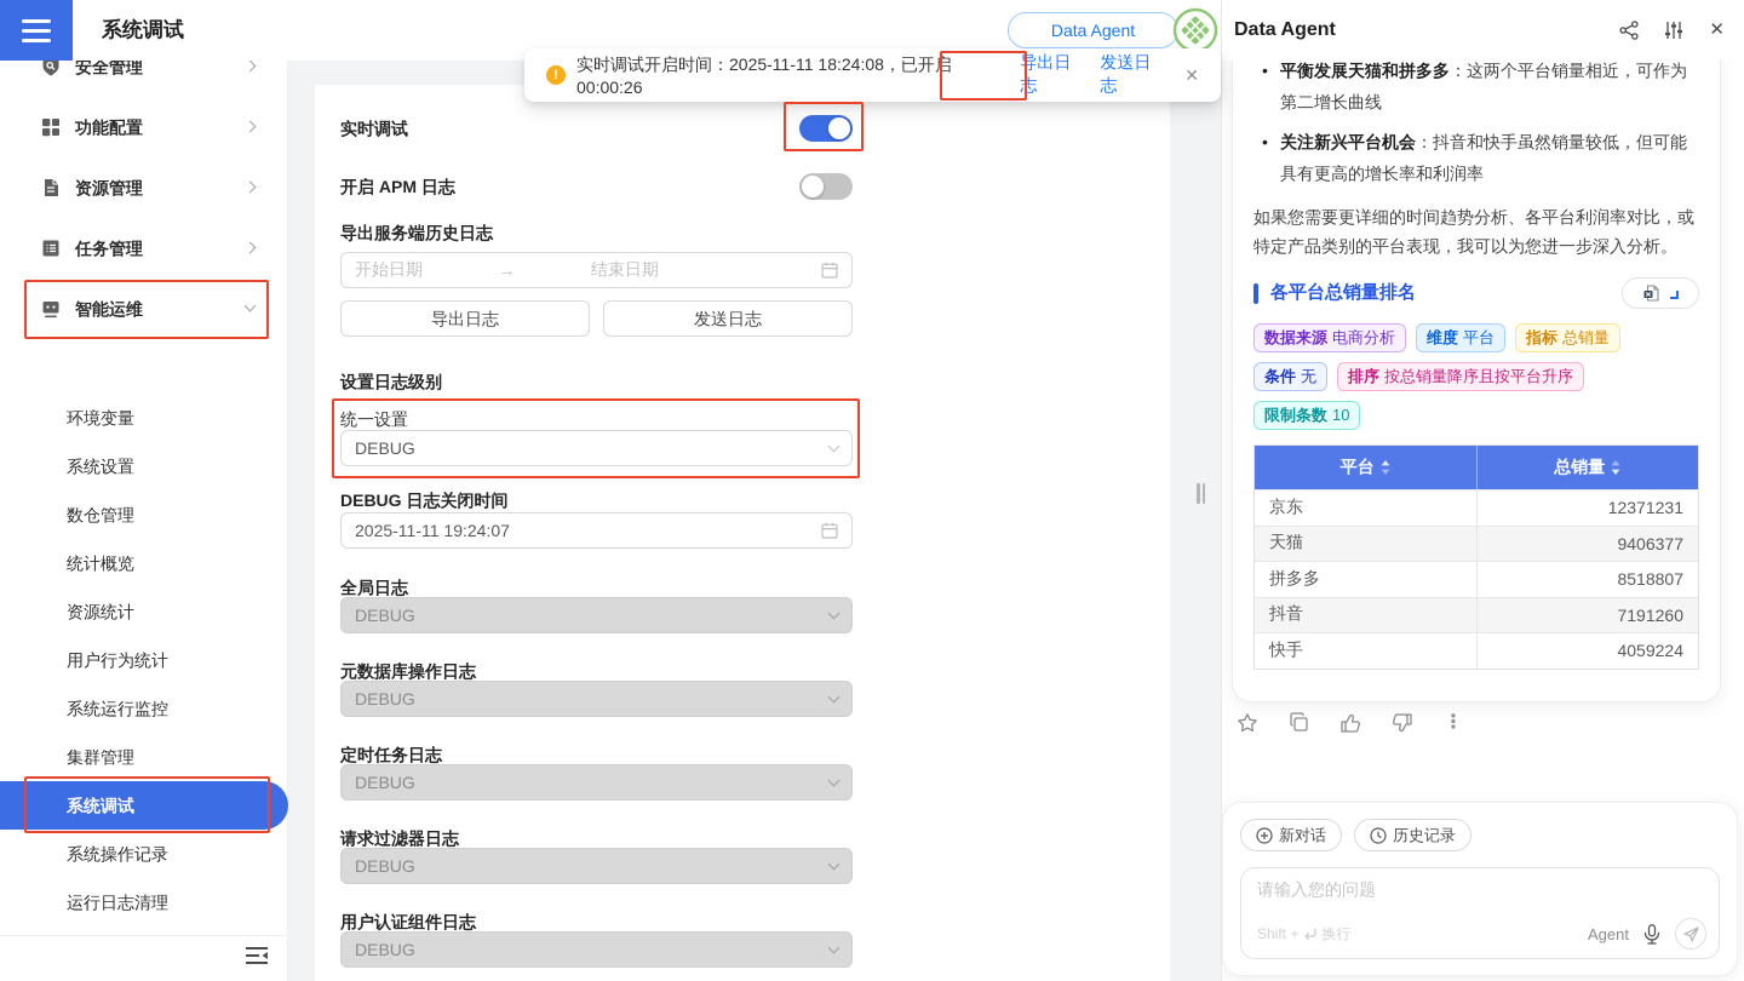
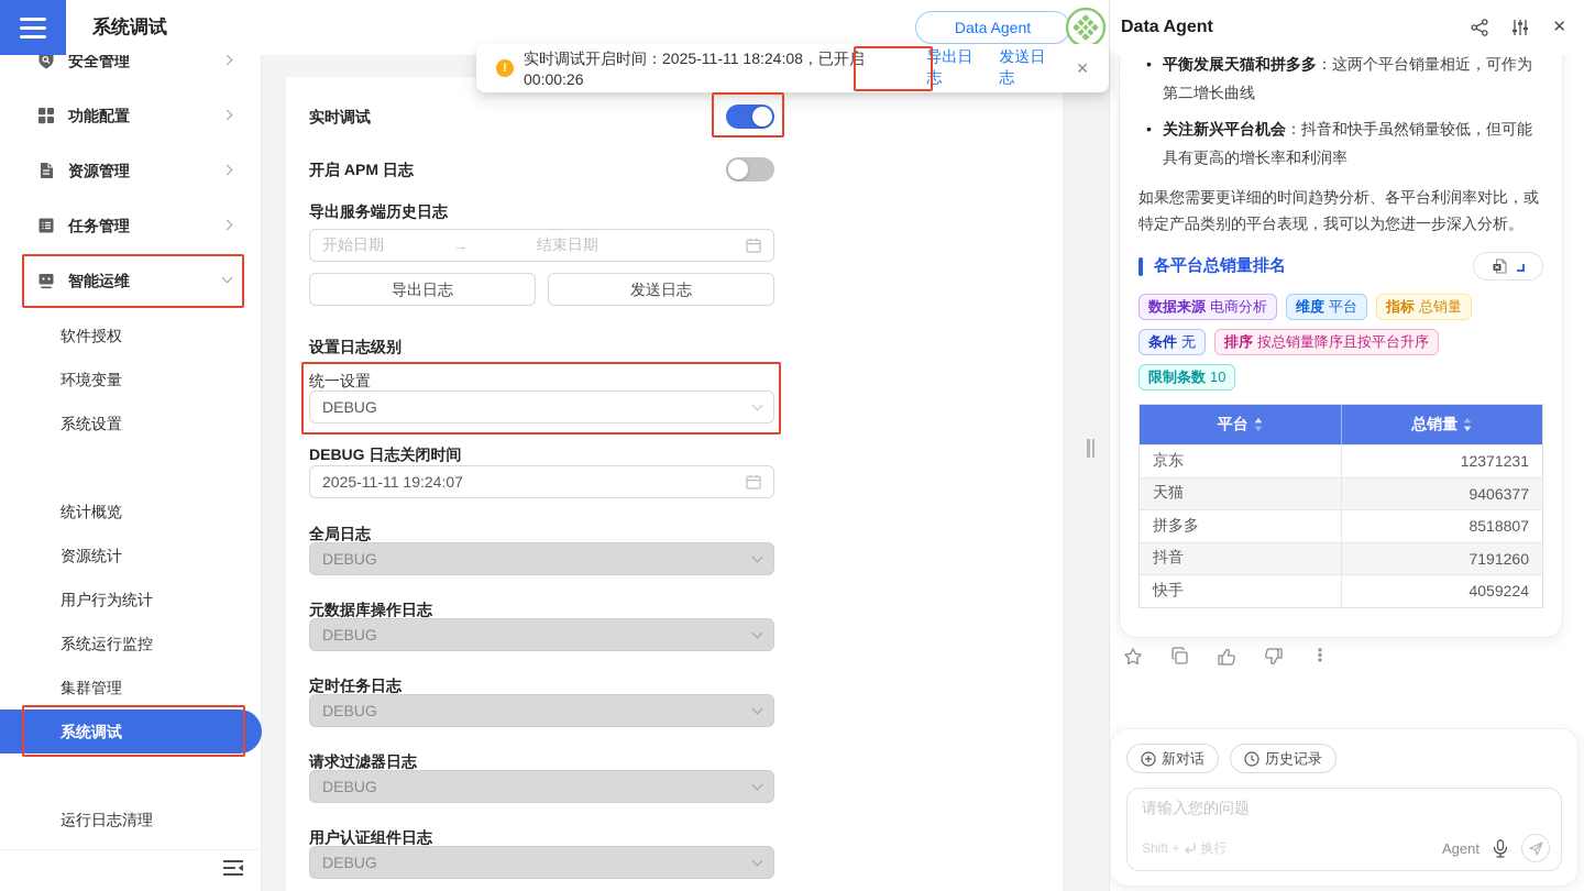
  安全管理
  功能配置
  资源管理
  任务管理
  智能运维
+ 软件授权
  环境变量
  系统设置
- 数仓管理
  统计概览
  资源统计
  用户行为统计
  系统运行监控
  集群管理
  系统调试
- 系统操作记录
  运行日志清理
  系统调试
  Data Agent
  实时调试
  开启 APM 日志
  导出服务端历史日志
  开始日期
  →
  结束日期
  导出日志
  发送日志
  设置日志级别
  统一设置
  DEBUG
  DEBUG 日志关闭时间
  2025-11-11 19:24:07
  全局日志
  DEBUG
  元数据库操作日志
  DEBUG
  定时任务日志
  DEBUG
  请求过滤器日志
  DEBUG
  用户认证组件日志
  DEBUG
  !
  实时调试开启时间：2025-11-11 18:24:08，已开启 00:00:26
  导出日志
  发送日志
  ✕
  平衡发展天猫和拼多多：这两个平台销量相近，可作为第二增长曲线
  关注新兴平台机会：抖音和快手虽然销量较低，但可能具有更高的增长率和利润率
  如果您需要更详细的时间趋势分析、各平台利润率对比，或特定产品类别的平台表现，我可以为您进一步深入分析。
  各平台总销量排名
  数据来源 电商分析
  维度 平台
  指标 总销量
  条件 无
  排序 按总销量降序且按平台升序
  限制条数 10
  平台
  总销量
  京东
  12371231
  天猫
  9406377
  拼多多
  8518807
  抖音
  7191260
  快手
  4059224
  ⋮
  新对话
  历史记录
  请输入您的问题
  Shift +
  换行
  Agent
  Data Agent
  ✕
